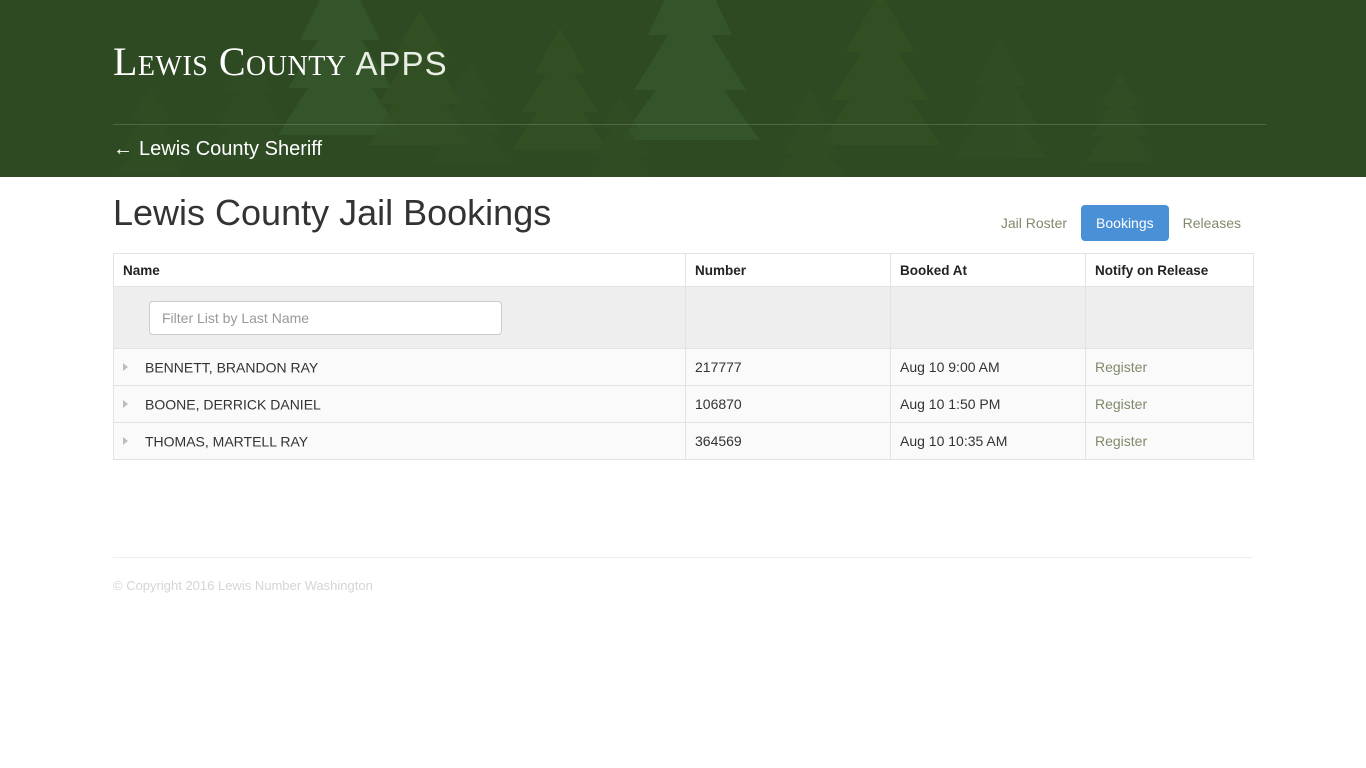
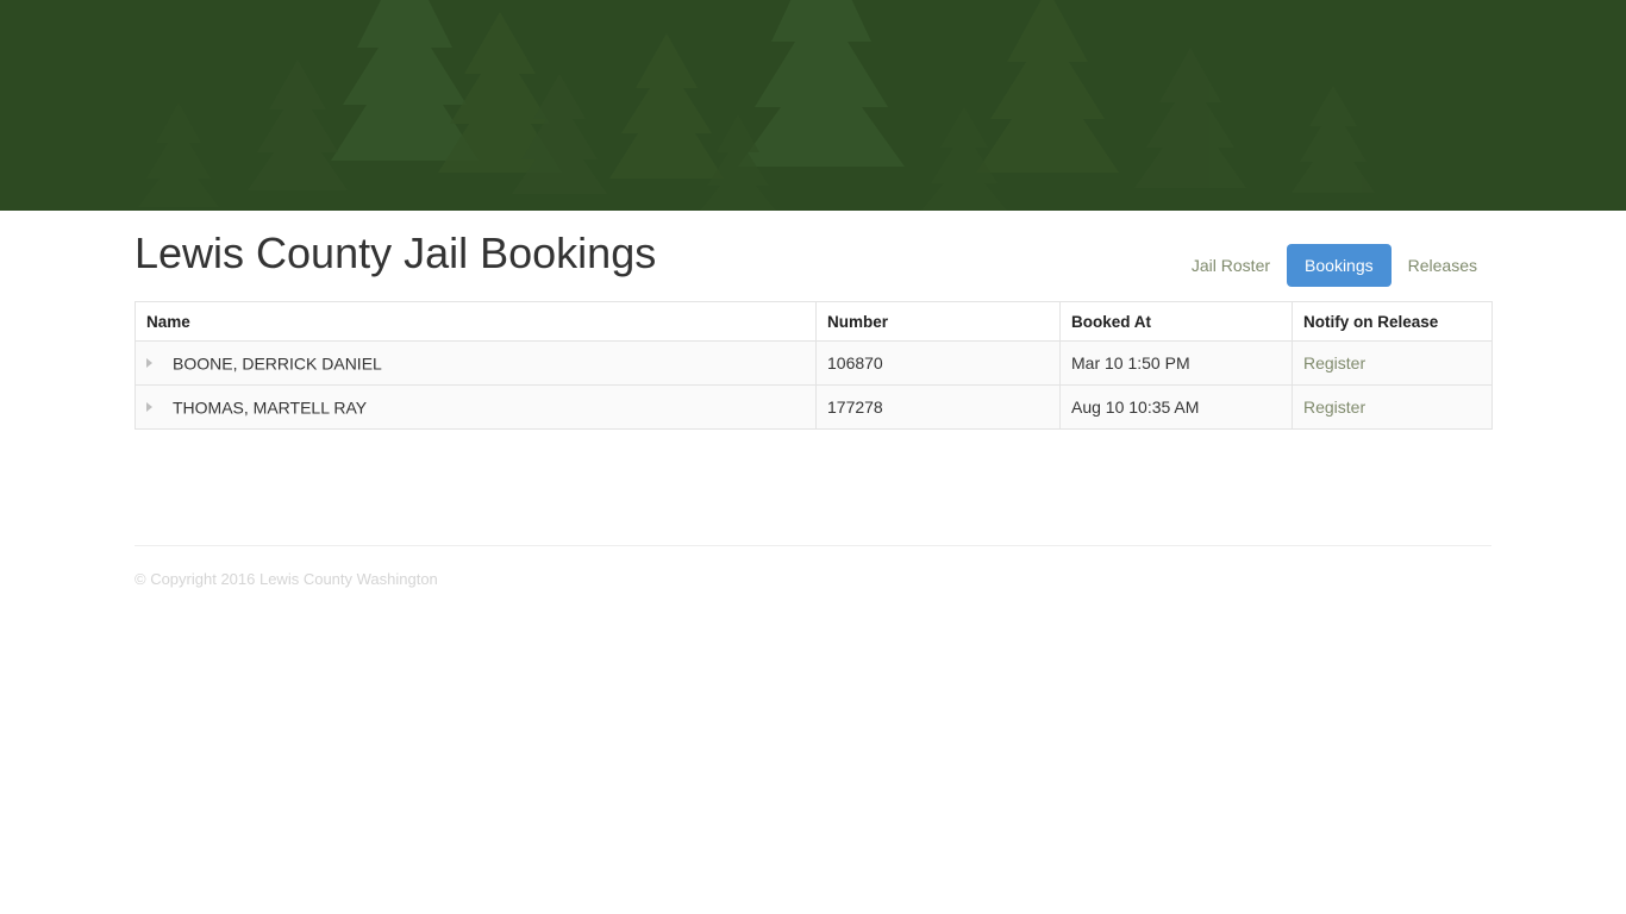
- Lewis County APPS
- ← Lewis County Sheriff
  Lewis County Jail Bookings
  Jail Roster
  Bookings
  Releases
  Name	Number	Booked At	Notify on Release
- Filter List by Last Name
- BENNETT, BRANDON RAY	217777	Aug 10 9:00 AM	Register
- BOONE, DERRICK DANIEL	106870	Aug 10 1:50 PM	Register
+ BOONE, DERRICK DANIEL	106870	Mar 10 1:50 PM	Register
- THOMAS, MARTELL RAY	364569	Aug 10 10:35 AM	Register
+ THOMAS, MARTELL RAY	177278	Aug 10 10:35 AM	Register
- © Copyright 2016 Lewis Number Washington
+ © Copyright 2016 Lewis County Washington
